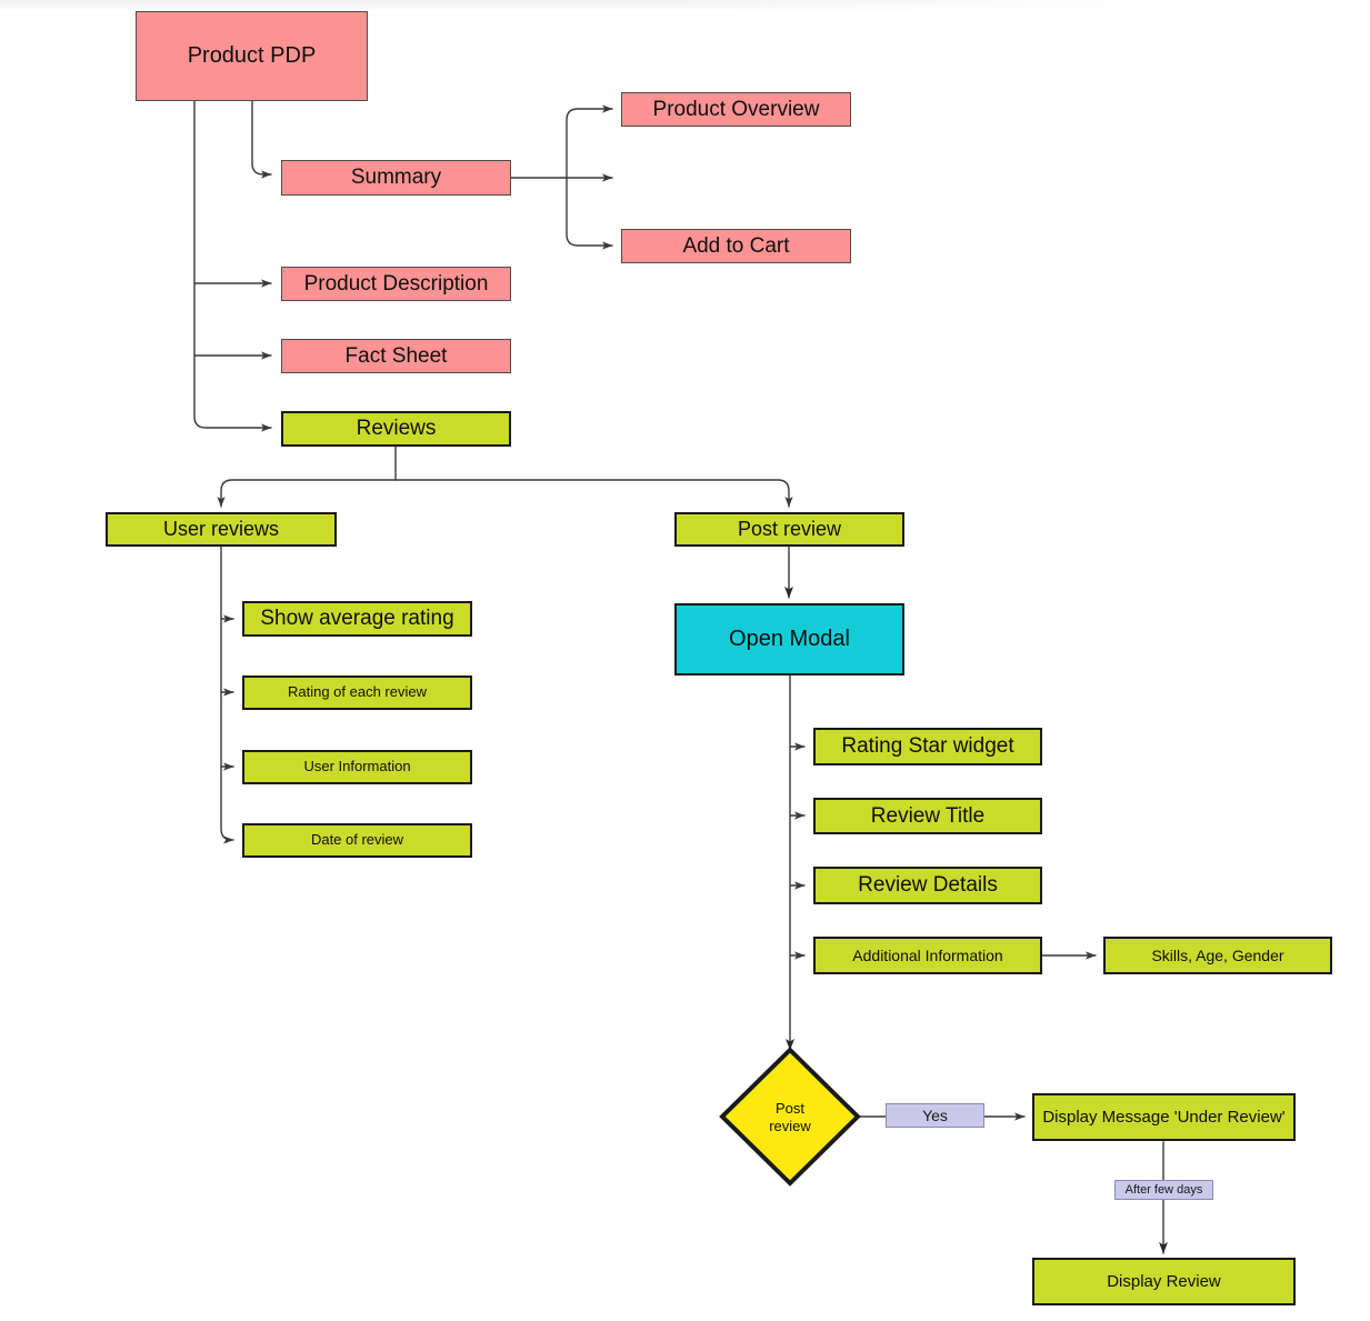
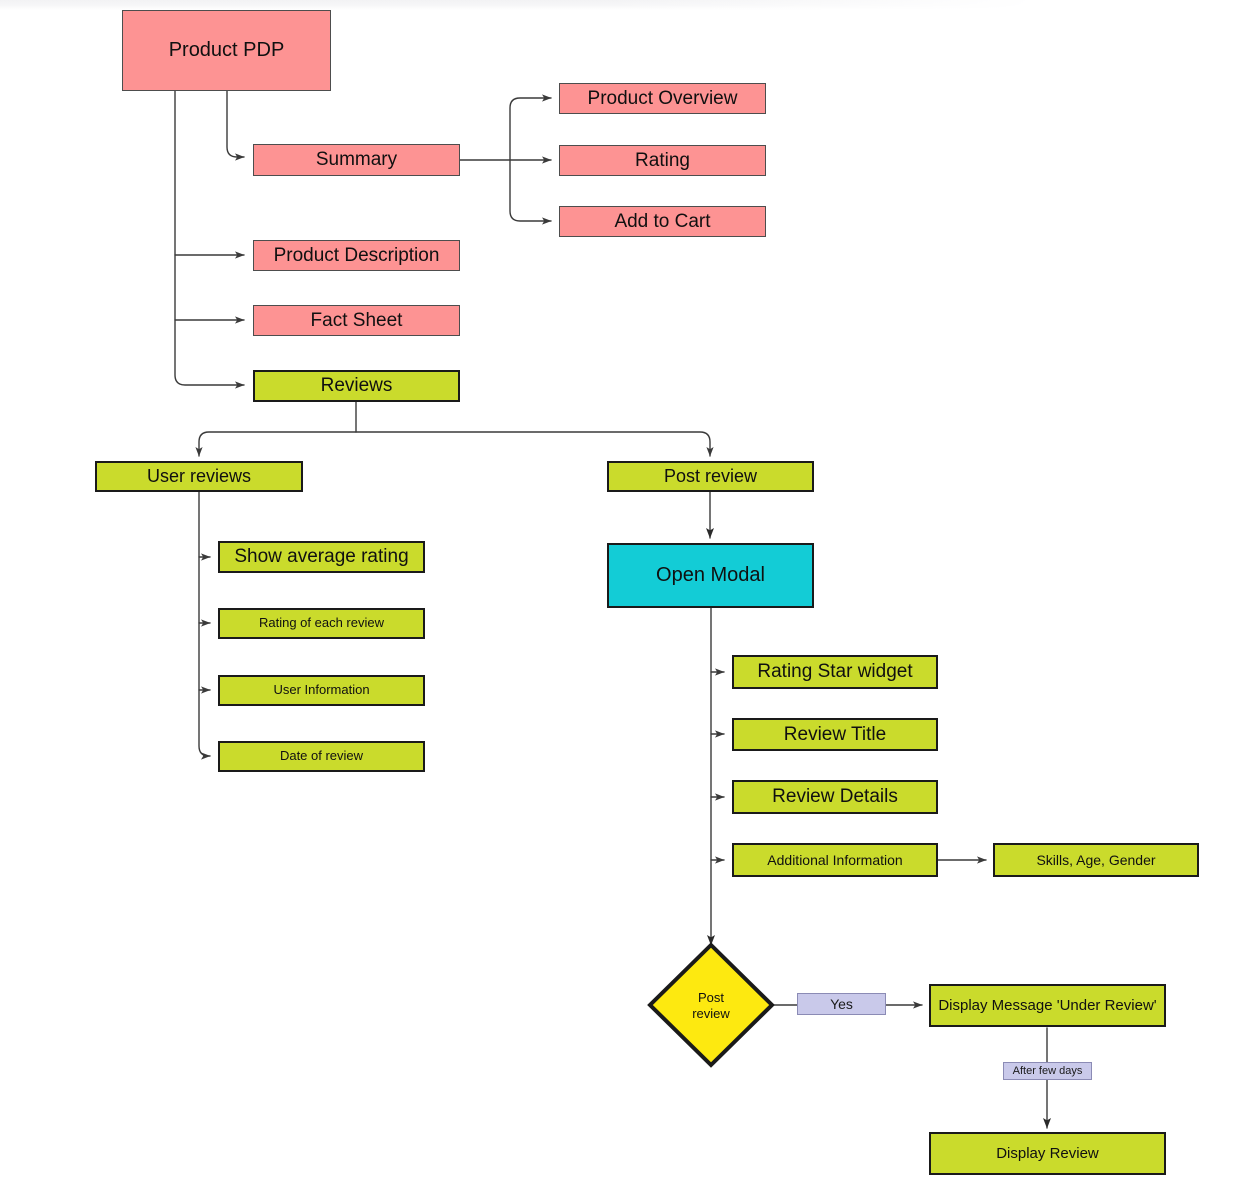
  Product PDP
  Summary
  Product Overview
+ Rating
  Add to Cart
  Product Description
  Fact Sheet
  Reviews
  User reviews
  Post review
  Show average rating
  Rating of each review
  User Information
  Date of review
  Open Modal
  Rating Star widget
  Review Title
  Review Details
  Additional Information
  Skills, Age, Gender
  Post
  review
  Yes
  Display Message 'Under Review'
  After few days
  Display Review
